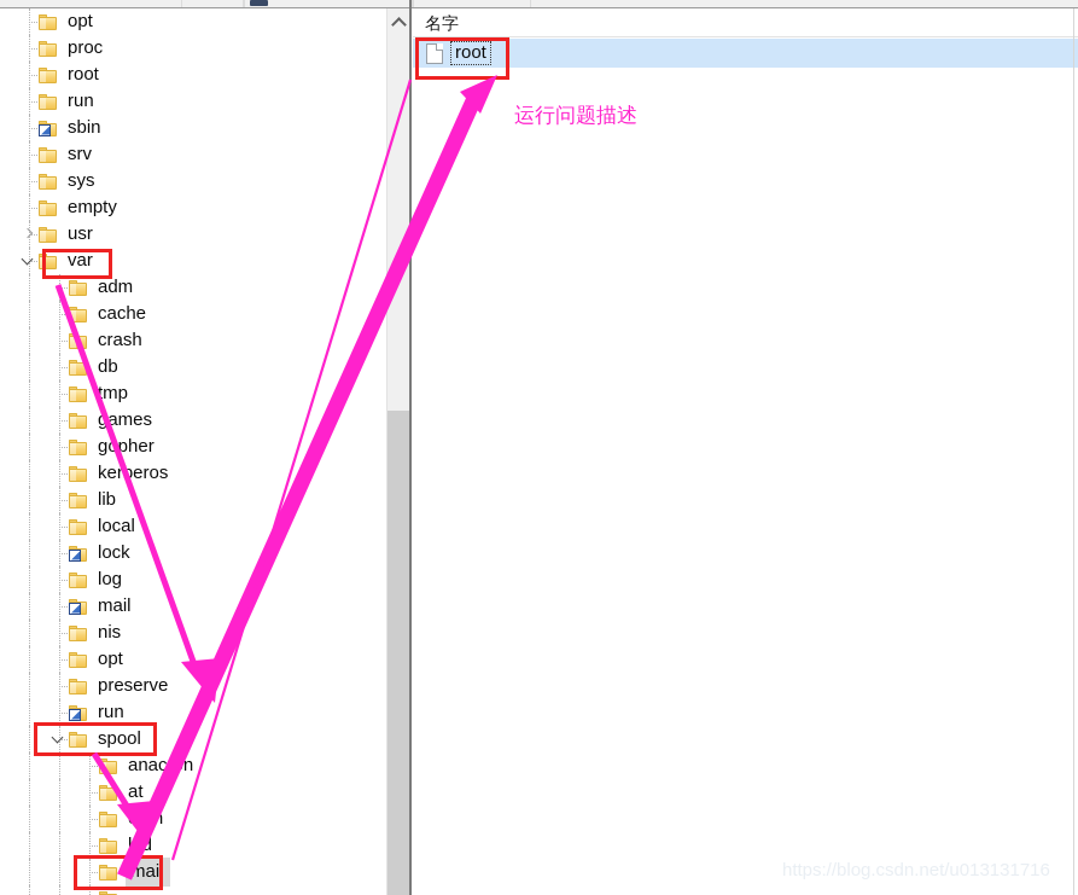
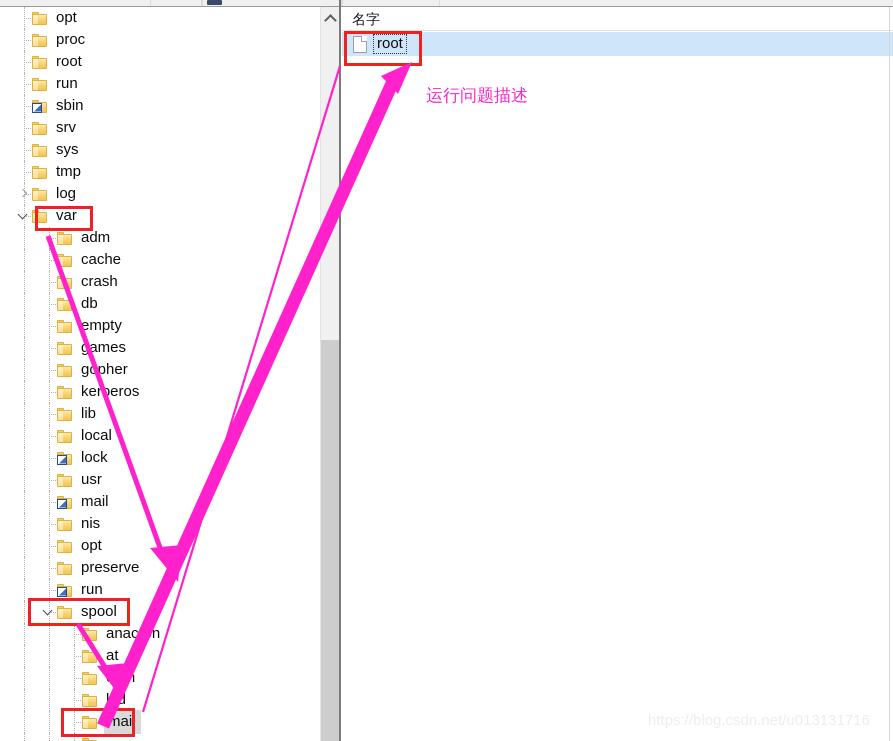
  opt
  proc
  root
  run
  sbin
  srv
  sys
- empty
+ tmp
- usr
+ log
  var
  adm
  cache
  crash
  db
- tmp
+ empty
  games
  gpher
  kereros
  lib
  local
  lock
- log
+ usr
  mail
  nis
  opt
  preserve
  run
  spool
  anacn
  at
  mail
  名字
  root
  运行问题描述
